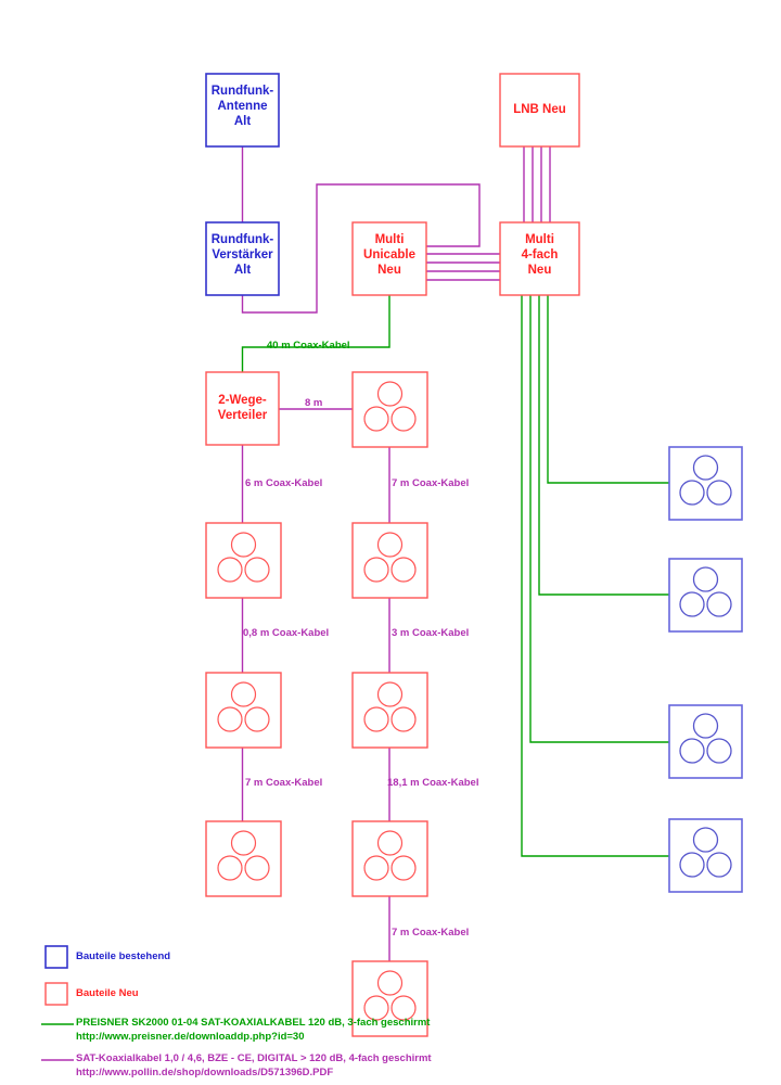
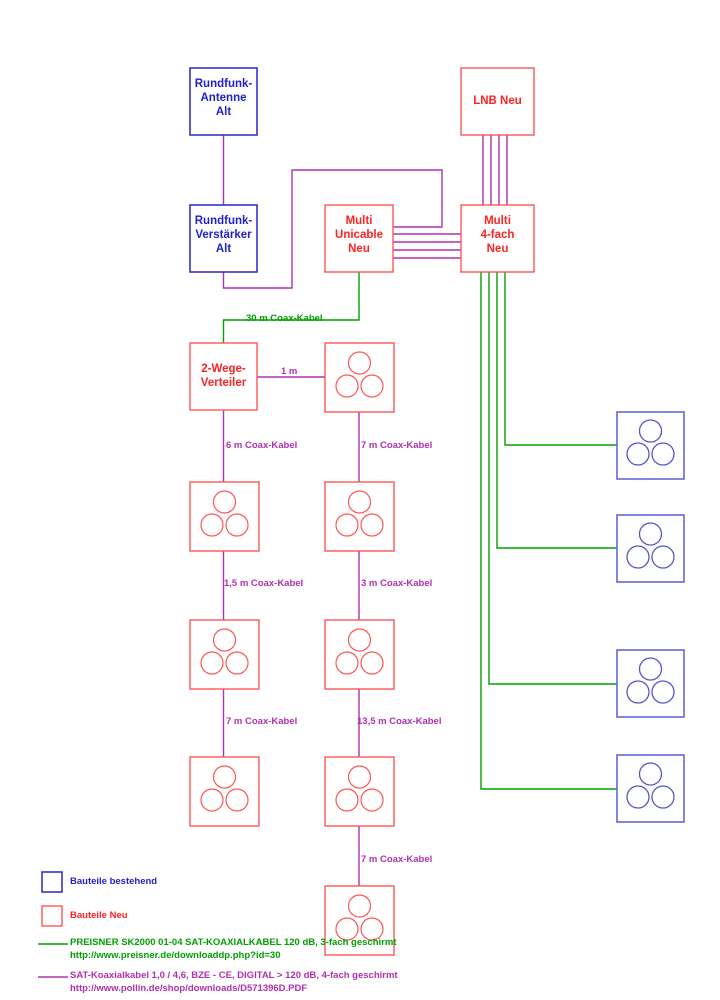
  Rundfunk-
  Antenne
  Alt
  Rundfunk-
  Verstärker
  Alt
  LNB Neu
  Multi
  Unicable
  Neu
  Multi
  4-fach
  Neu
  2-Wege-
  Verteiler
- 40 m Coax-Kabel
+ 30 m Coax-Kabel
- 8 m
+ 1 m
  6 m Coax-Kabel
  7 m Coax-Kabel
- 0,8 m Coax-Kabel
+ 1,5 m Coax-Kabel
  3 m Coax-Kabel
  7 m Coax-Kabel
- 18,1 m Coax-Kabel
+ 13,5 m Coax-Kabel
  7 m Coax-Kabel
  Bauteile bestehend
  Bauteile Neu
  PREISNER SK2000 01-04 SAT-KOAXIALKABEL 120 dB, 3-fach geschirmt
  http://www.preisner.de/downloaddp.php?id=30
  SAT-Koaxialkabel 1,0 / 4,6, BZE - CE, DIGITAL > 120 dB, 4-fach geschirmt
  http://www.pollin.de/shop/downloads/D571396D.PDF
